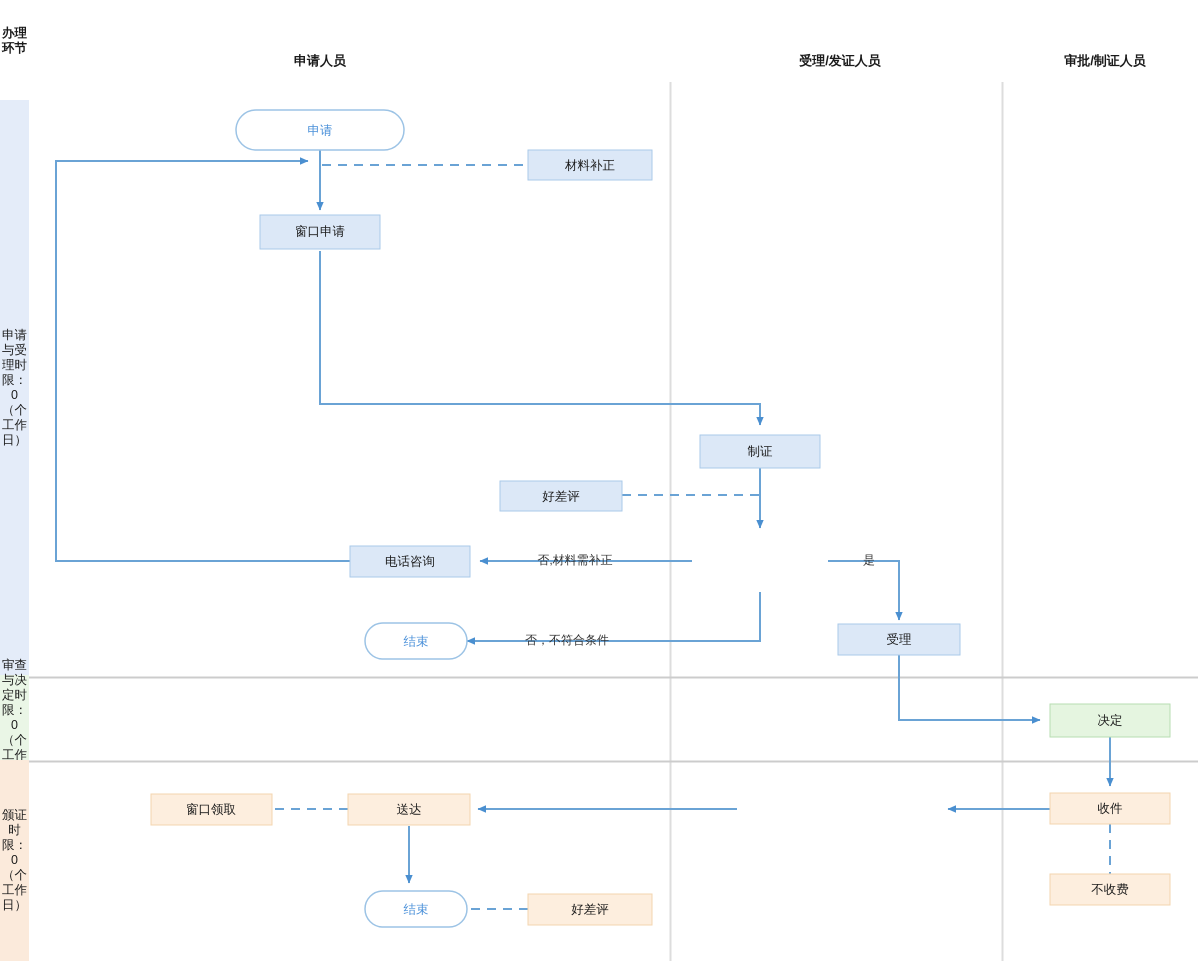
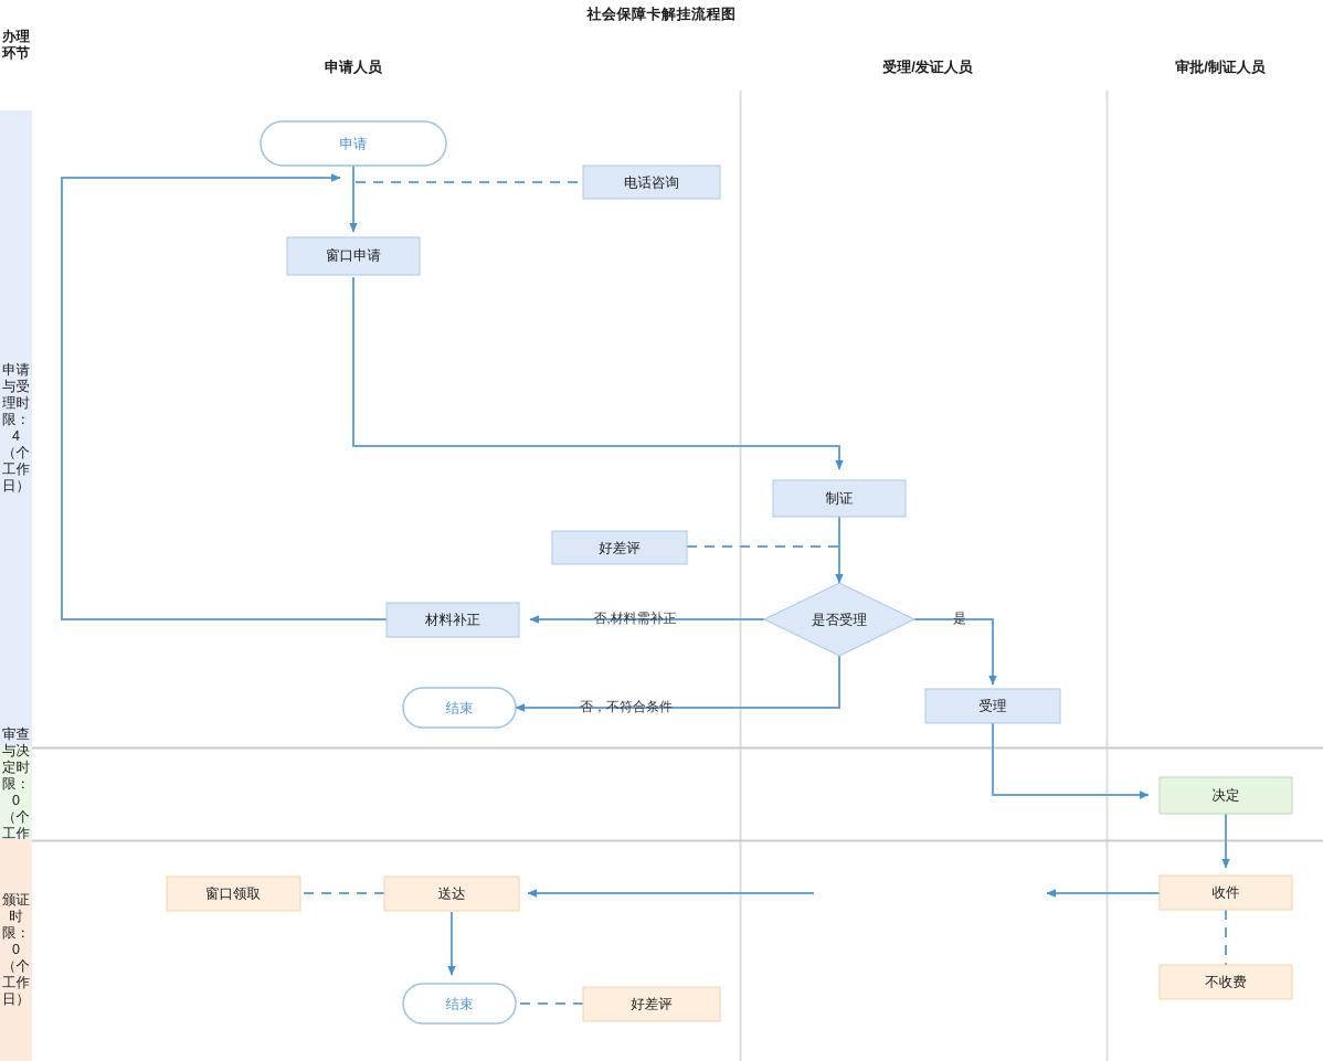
+ 社会保障卡解挂流程图
  办理环节
- 申请与受理时限：0（个工作日）
+ 申请与受理时限：4（个工作日）
  审查与决定时限：0（个工作
  颁证时限：0（个工作日）
  申请人员
  受理/发证人员
  审批/制证人员
  否,材料需补正
  否，不符合条件
  是
  申请
- 材料补正
+ 电话咨询
  窗口申请
  制证
  好差评
+ 是否受理
- 电话咨询
+ 材料补正
  结束
  受理
  决定
  收件
  不收费
  送达
  窗口领取
  结束
  好差评
